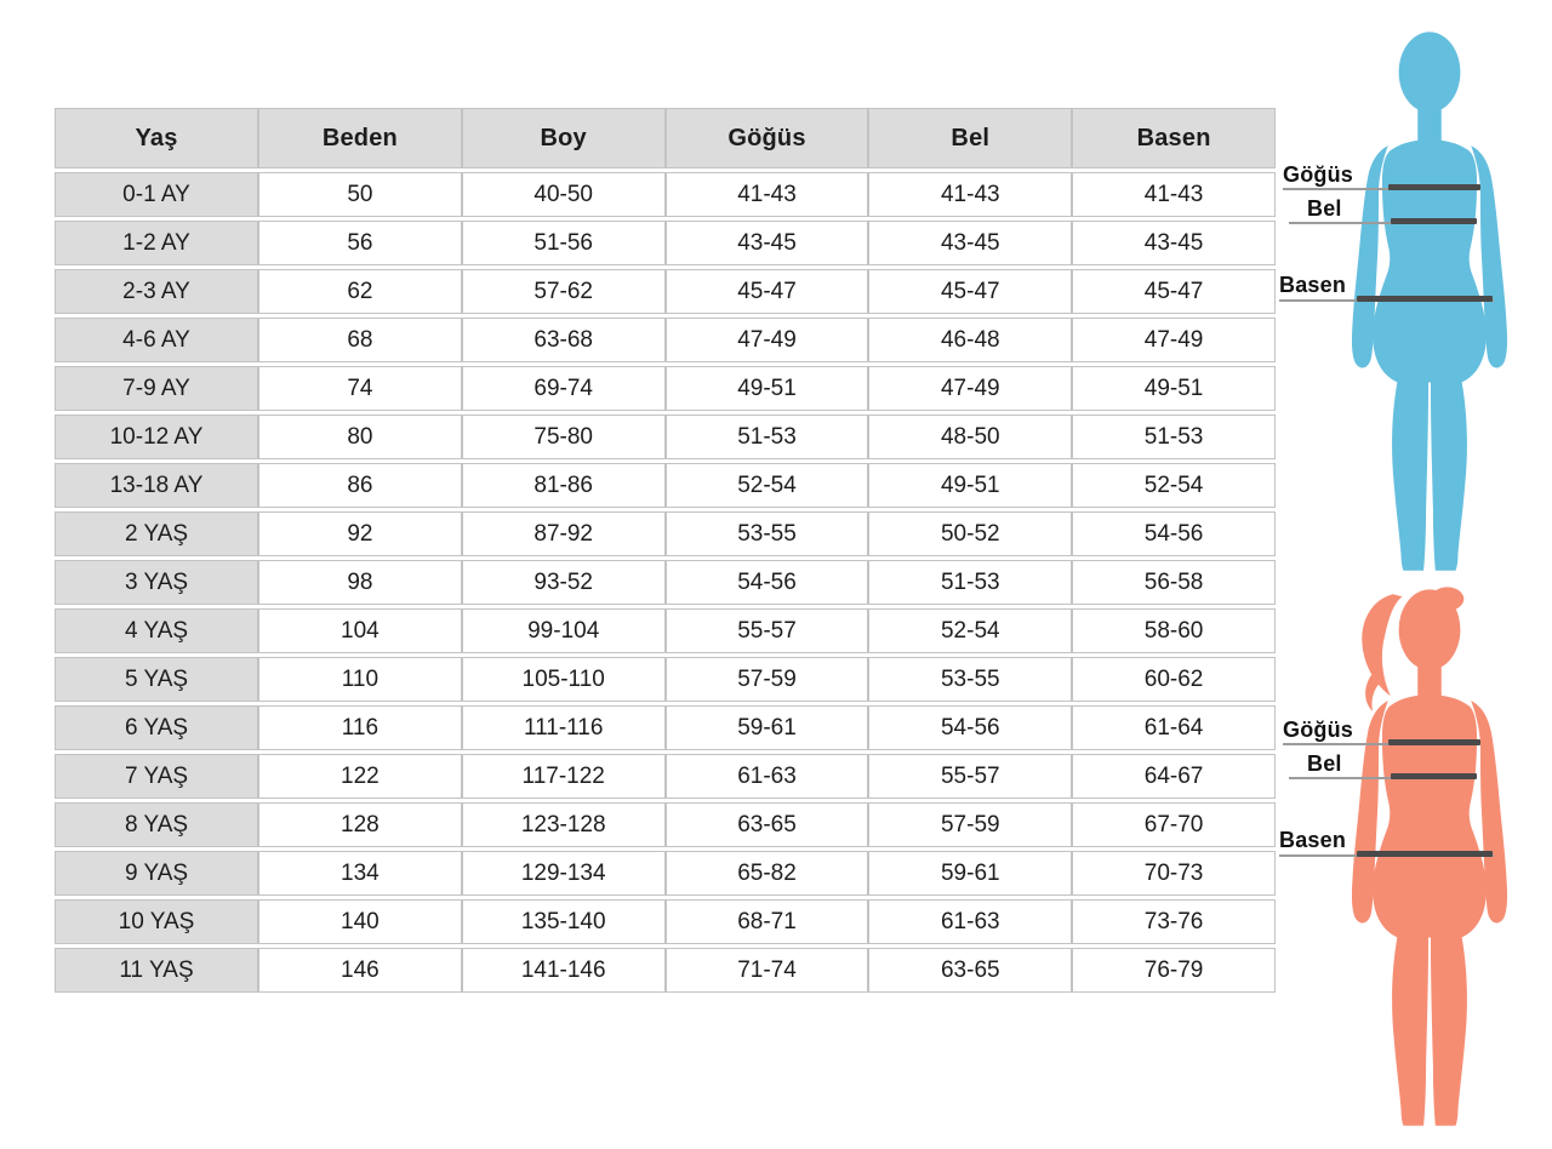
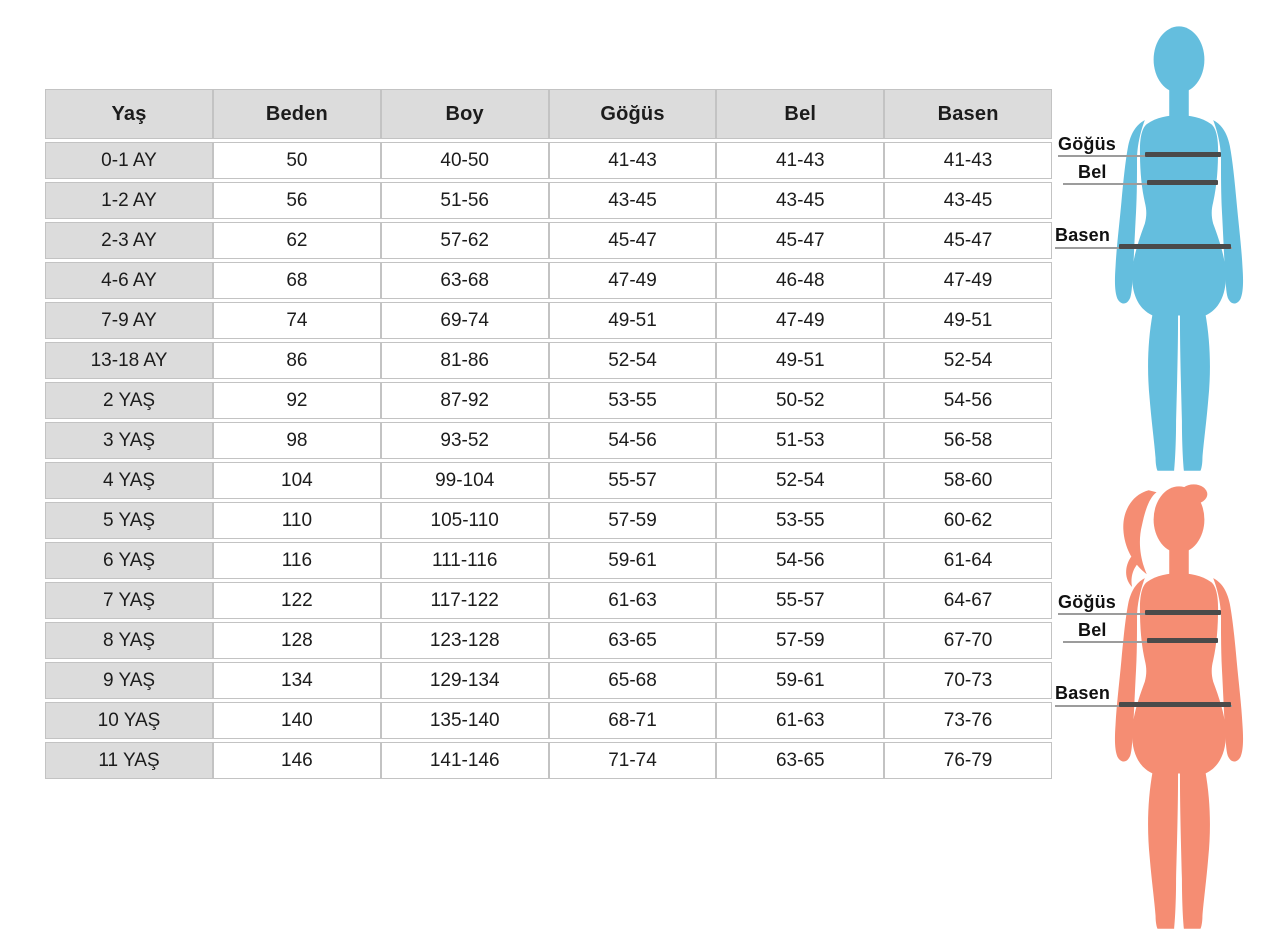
  Yaş	Beden	Boy	Göğüs	Bel	Basen
  0-1 AY	50	40-50	41-43	41-43	41-43
  1-2 AY	56	51-56	43-45	43-45	43-45
  2-3 AY	62	57-62	45-47	45-47	45-47
  4-6 AY	68	63-68	47-49	46-48	47-49
  7-9 AY	74	69-74	49-51	47-49	49-51
- 10-12 AY	80	75-80	51-53	48-50	51-53
  13-18 AY	86	81-86	52-54	49-51	52-54
  2 YAŞ	92	87-92	53-55	50-52	54-56
  3 YAŞ	98	93-52	54-56	51-53	56-58
  4 YAŞ	104	99-104	55-57	52-54	58-60
  5 YAŞ	110	105-110	57-59	53-55	60-62
  6 YAŞ	116	111-116	59-61	54-56	61-64
  7 YAŞ	122	117-122	61-63	55-57	64-67
  8 YAŞ	128	123-128	63-65	57-59	67-70
- 9 YAŞ	134	129-134	65-82	59-61	70-73
+ 9 YAŞ	134	129-134	65-68	59-61	70-73
  10 YAŞ	140	135-140	68-71	61-63	73-76
  11 YAŞ	146	141-146	71-74	63-65	76-79
  Göğüs
  Bel
  Basen
  Göğüs
  Bel
  Basen
